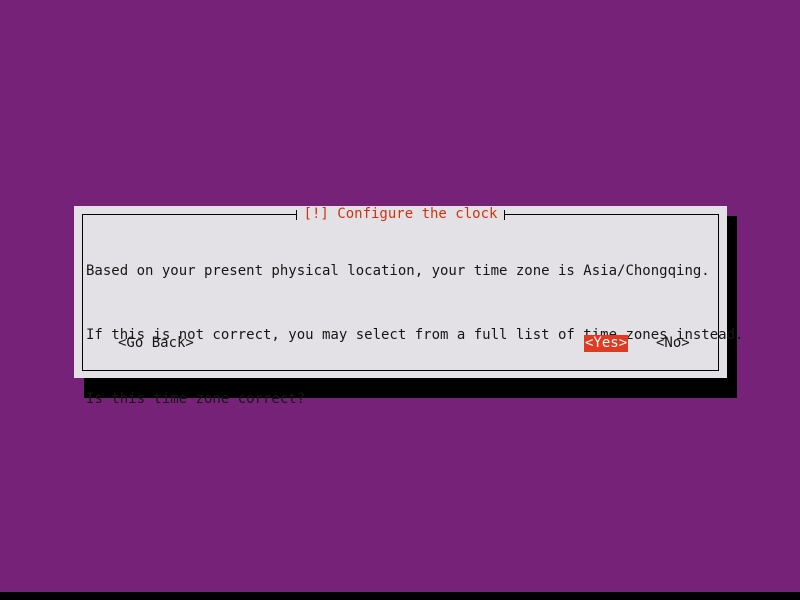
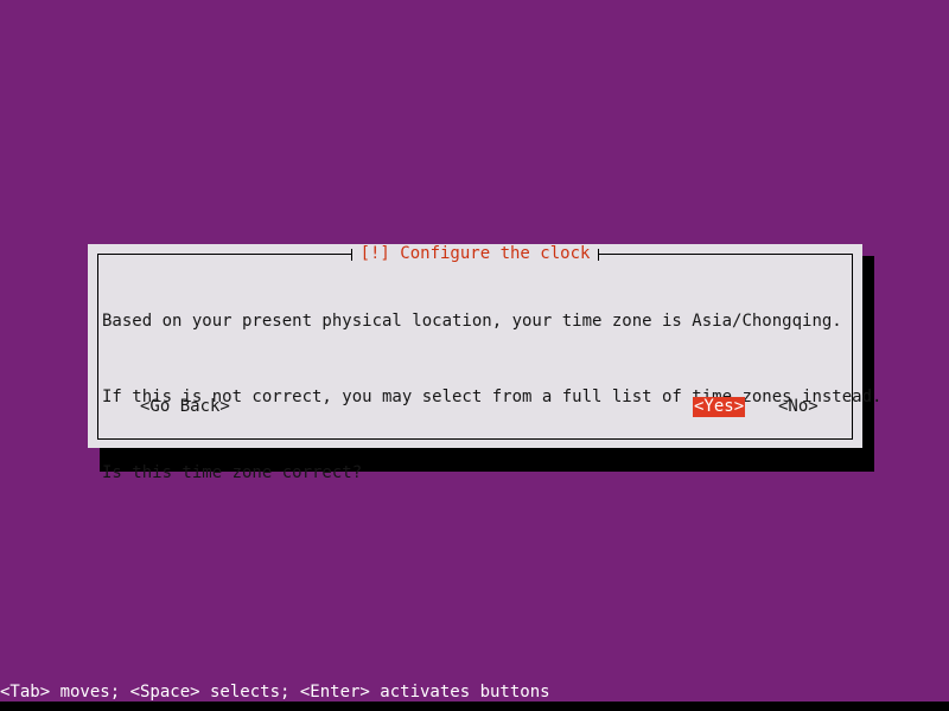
  [!] Configure the clock
  Based on your present physical location, your time zone is Asia/Chongqing.
  If this is not correct, you may select from a full list of zones instead.
  Is this time zone correct?
  <Go Back>
  <Yes>
  <No>
+ <Tab> moves; <Space> selects; <Enter> activates buttons
